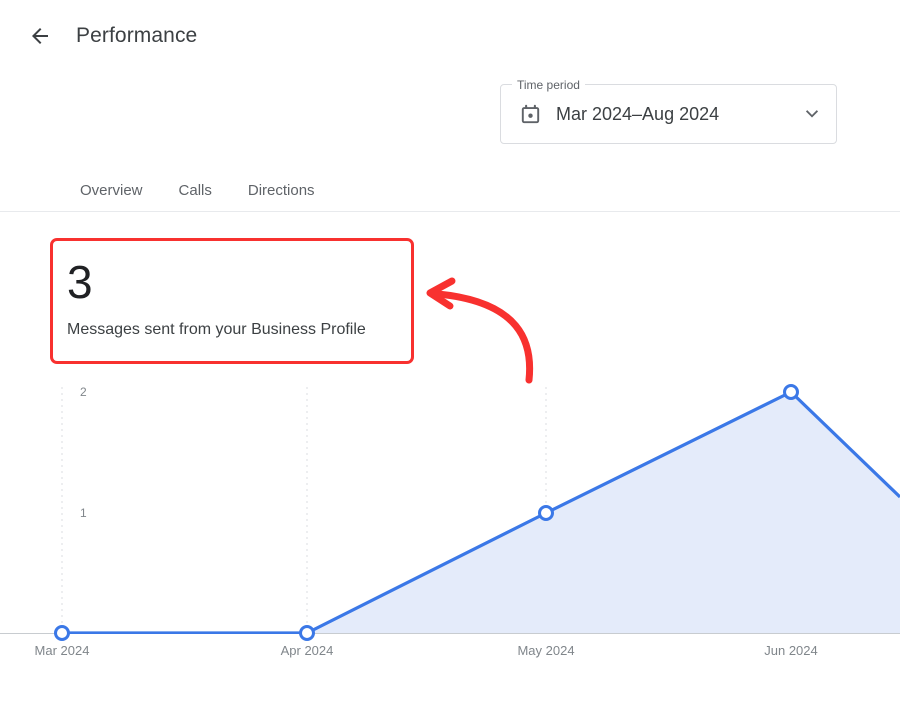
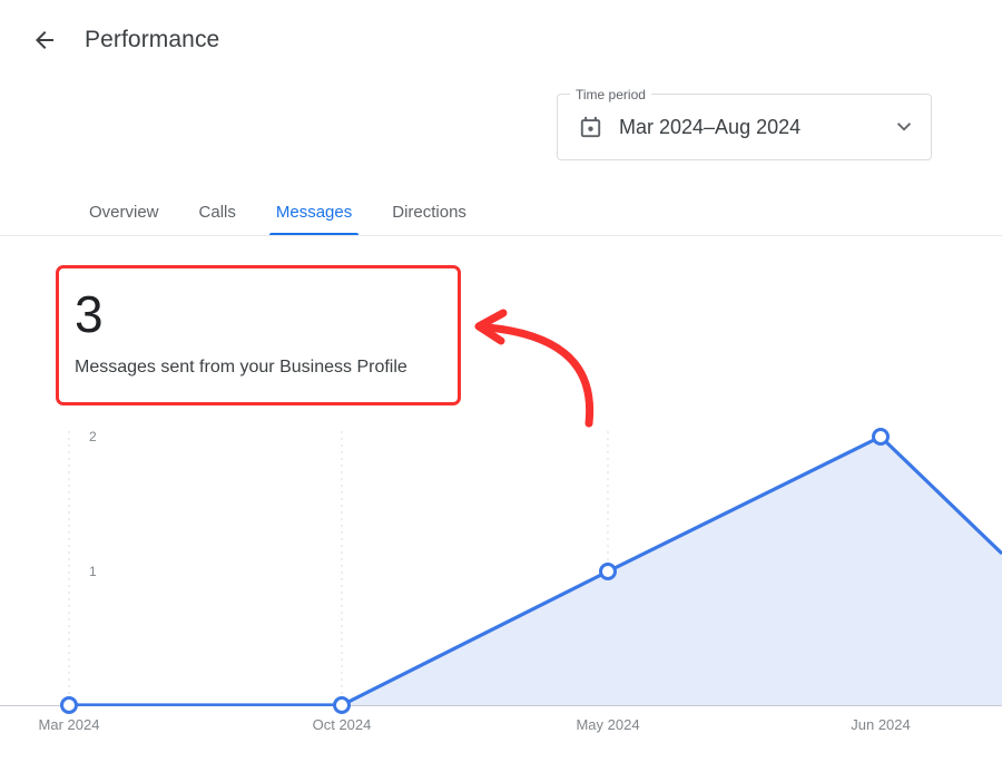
  Performance
  Time period
  Mar 2024–Aug 2024
  Overview
  Calls
+ Messages
  Directions
  3
  Messages sent from your Business Profile
  2
  1
  Mar 2024
- Apr 2024
+ Oct 2024
  May 2024
  Jun 2024
